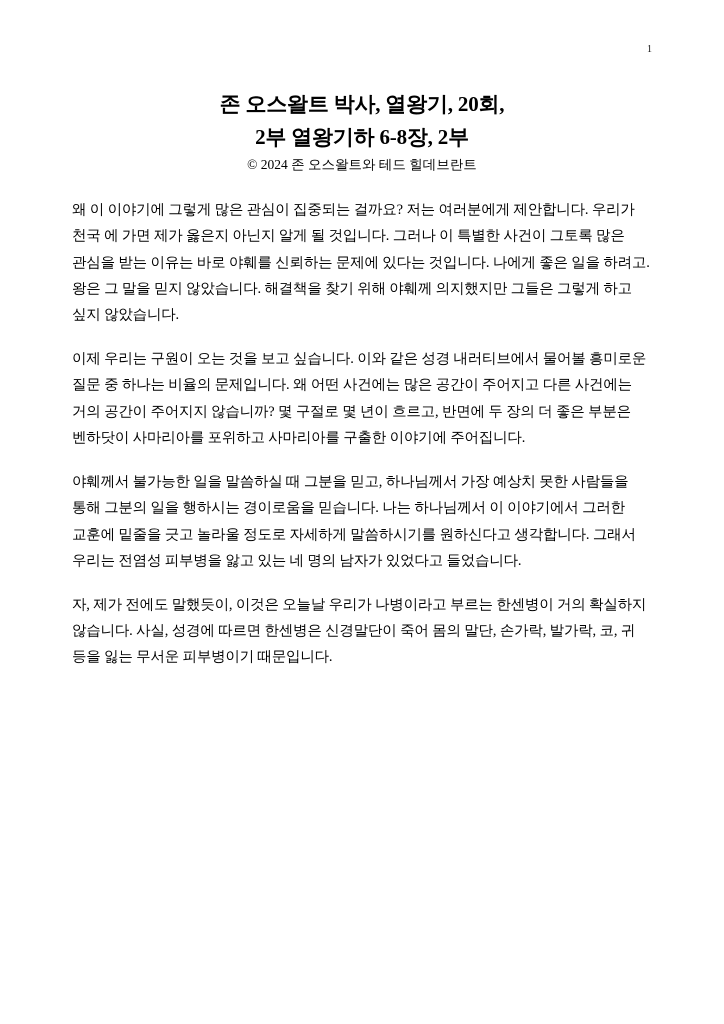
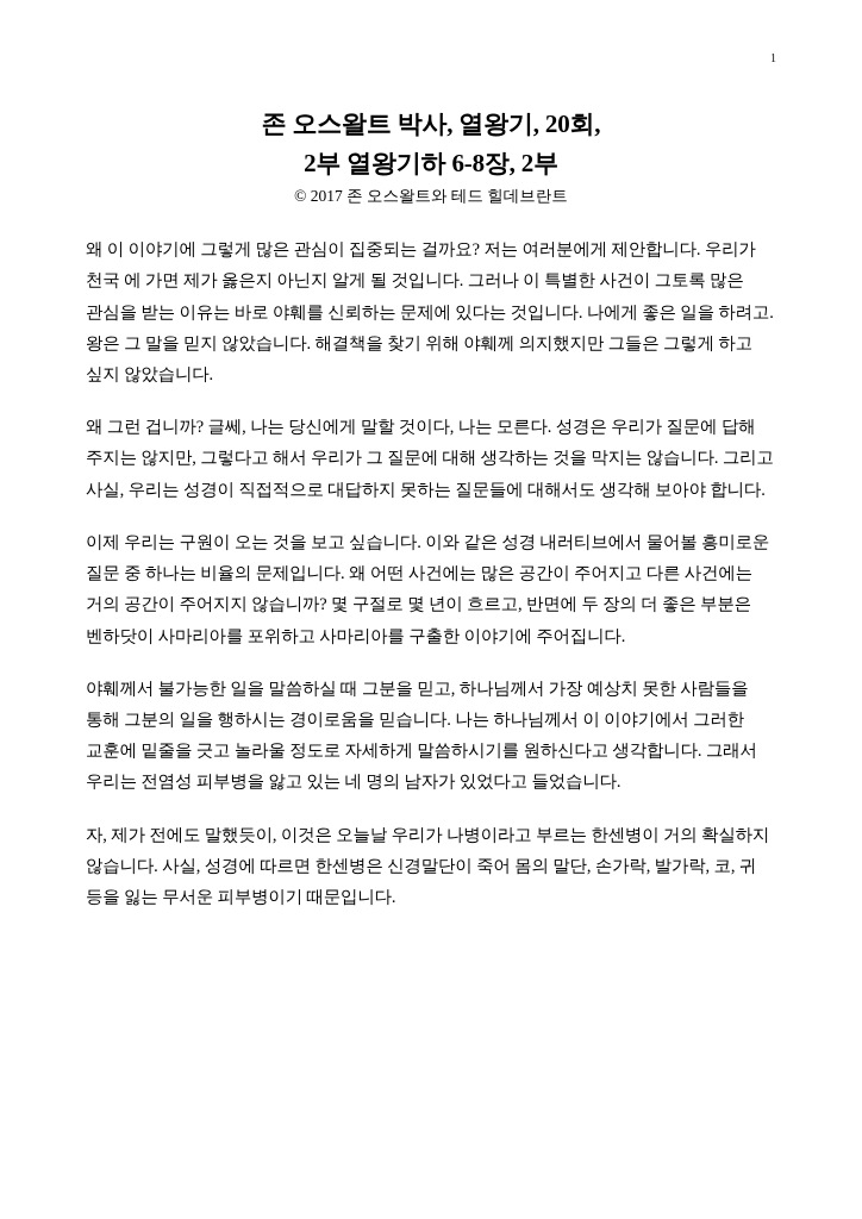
  1
  존 오스왈트 박사, 열왕기, 20회,
  2부 열왕기하 6-8장, 2부
- © 2024 존 오스왈트와 테드 힐데브란트
+ © 2017 존 오스왈트와 테드 힐데브란트
  왜 이 이야기에 그렇게 많은 관심이 집중되는 걸까요? 저는 여러분에게 제안합니다. 우리가 천국 에 가면 제가 옳은지 아닌지 알게 될 것입니다. 그러나 이 특별한 사건이 그토록 많은 관심을 받는 이유는 바로 야훼를 신뢰하는 문제에 있다는 것입니다. 나에게 좋은 일을 하려고. 왕은 그 말을 믿지 않았습니다. 해결책을 찾기 위해 야훼께 의지했지만 그들은 그렇게 하고 싶지 않았습니다.
+ 왜 그런 겁니까? 글쎄, 나는 당신에게 말할 것이다, 나는 모른다. 성경은 우리가 질문에 답해 주지는 않지만, 그렇다고 해서 우리가 그 질문에 대해 생각하는 것을 막지는 않습니다. 그리고 사실, 우리는 성경이 직접적으로 대답하지 못하는 질문들에 대해서도 생각해 보아야 합니다.
  이제 우리는 구원이 오는 것을 보고 싶습니다. 이와 같은 성경 내러티브에서 물어볼 흥미로운 질문 중 하나는 비율의 문제입니다. 왜 어떤 사건에는 많은 공간이 주어지고 다른 사건에는 거의 공간이 주어지지 않습니까? 몇 구절로 몇 년이 흐르고, 반면에 두 장의 더 좋은 부분은 벤하닷이 사마리아를 포위하고 사마리아를 구출한 이야기에 주어집니다.
  야훼께서 불가능한 일을 말씀하실 때 그분을 믿고, 하나님께서 가장 예상치 못한 사람들을 통해 그분의 일을 행하시는 경이로움을 믿습니다. 나는 하나님께서 이 이야기에서 그러한 교훈에 밑줄을 긋고 놀라울 정도로 자세하게 말씀하시기를 원하신다고 생각합니다. 그래서 우리는 전염성 피부병을 앓고 있는 네 명의 남자가 있었다고 들었습니다.
  자, 제가 전에도 말했듯이, 이것은 오늘날 우리가 나병이라고 부르는 한센병이 거의 확실하지 않습니다. 사실, 성경에 따르면 한센병은 신경말단이 죽어 몸의 말단, 손가락, 발가락, 코, 귀 등을 잃는 무서운 피부병이기 때문입니다.
